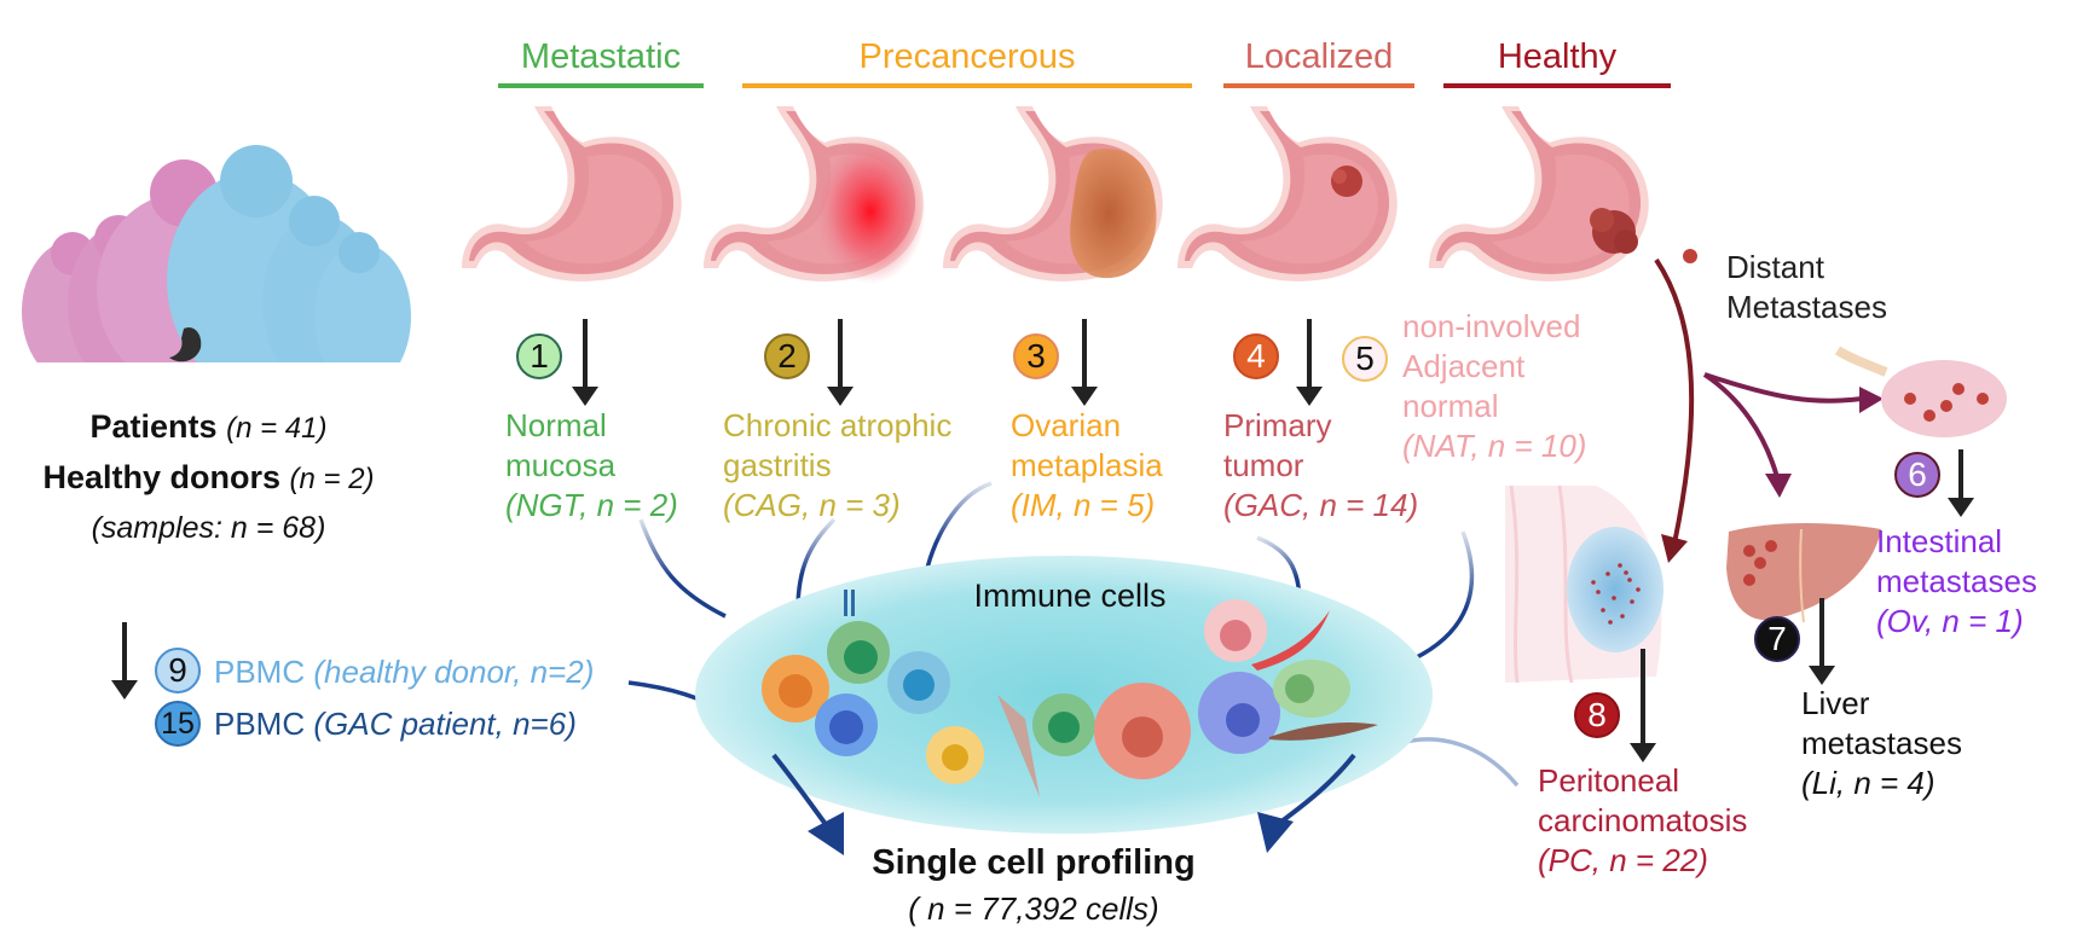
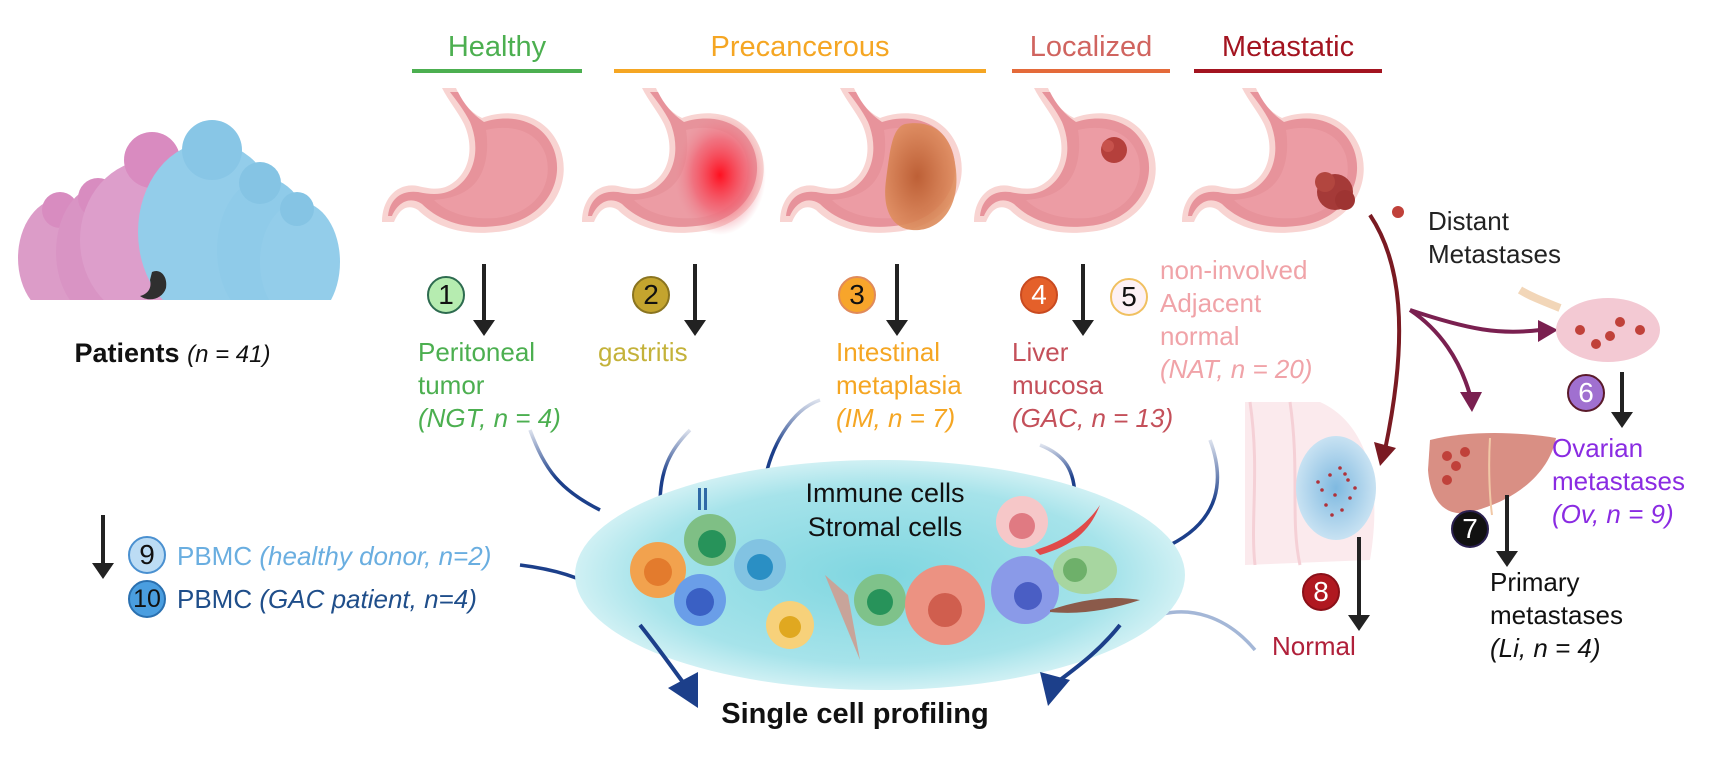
- Metastatic
+ Healthy
  Precancerous
  Localized
- Healthy
+ Metastatic
  Patients (n = 41)
- Healthy donors (n = 2)
- (samples: n = 68)
  1
- Normal
+ Peritoneal
- mucosa
+ tumor
- (NGT, n = 2)
+ (NGT, n = 4)
  2
- Chronic atrophic
  gastritis
- (CAG, n = 3)
  3
- Ovarian
+ Intestinal
  metaplasia
- (IM, n = 5)
+ (IM, n = 7)
  4
- Primary
+ Liver
- tumor
+ mucosa
- (GAC, n = 14)
+ (GAC, n = 13)
  5
  non-involved
  Adjacent
  normal
- (NAT, n = 10)
+ (NAT, n = 20)
  Distant
  Metastases
  6
- Intestinal
+ Ovarian
  metastases
- (Ov, n = 1)
+ (Ov, n = 9)
  7
- Liver
+ Primary
  metastases
  (Li, n = 4)
  8
- Peritoneal
+ Normal
- carcinomatosis
- (PC, n = 22)
  9
  PBMC (healthy donor, n=2)
- 15
+ 10
- PBMC (GAC patient, n=6)
+ PBMC (GAC patient, n=4)
  Immune cells
+ Stromal cells
  Single cell profiling
- ( n = 77,392 cells)
